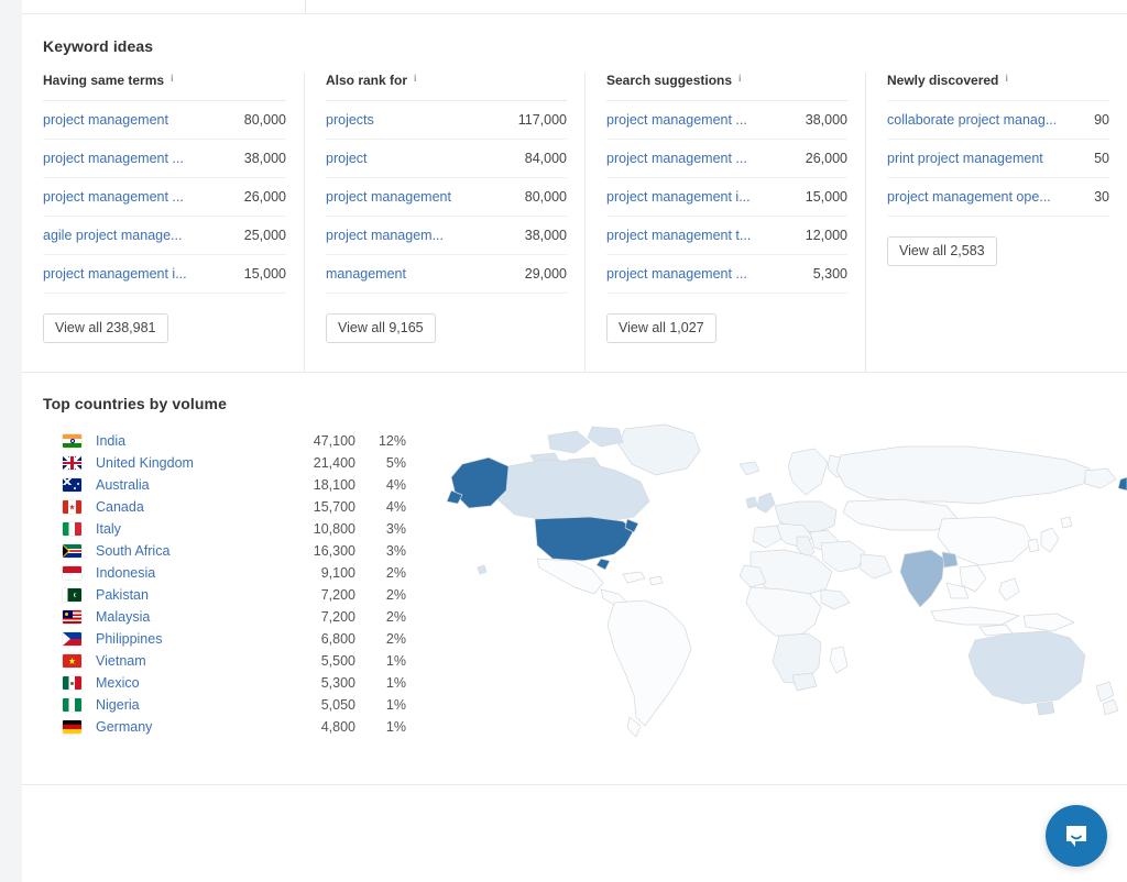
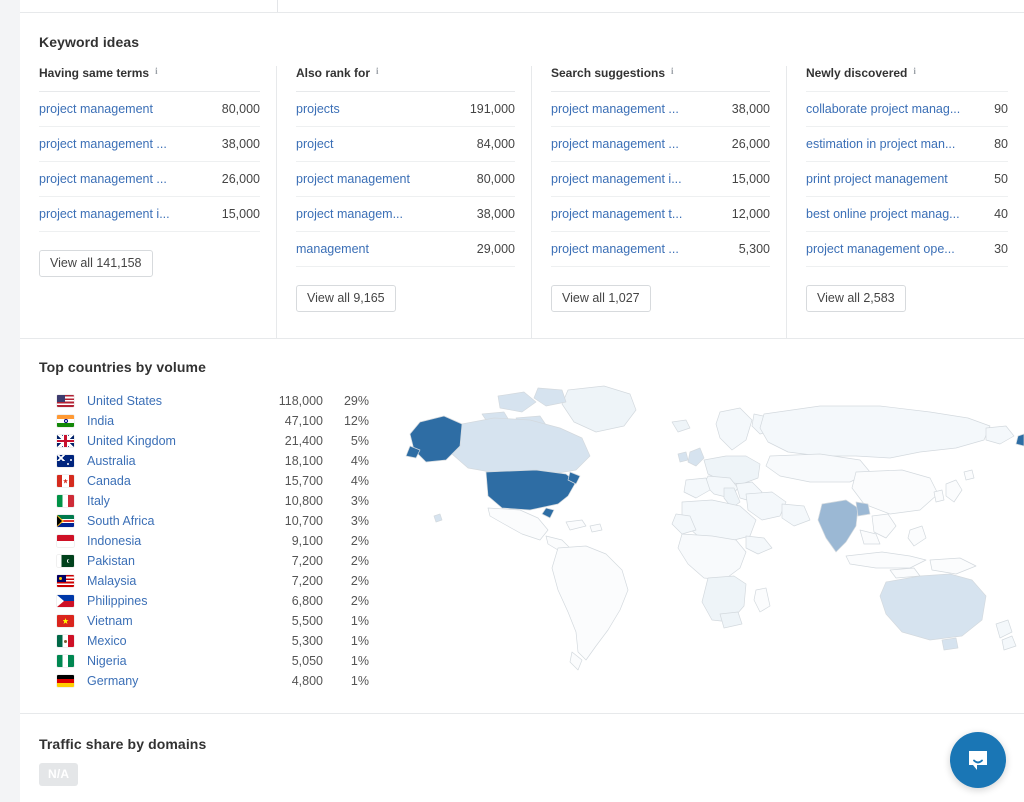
  Keyword ideas
  Having same terms
  i
  project management
  80,000
  project management ...
  38,000
  project management ...
  26,000
- agile project manage...
- 25,000
  project management i...
  15,000
- View all 238,981
+ View all 141,158
  Also rank for
  i
  projects
- 117,000
+ 191,000
  project
  84,000
  project management
  80,000
  project managem...
  38,000
  management
  29,000
  View all 9,165
  Search suggestions
  i
  project management ...
  38,000
  project management ...
  26,000
  project management i...
  15,000
  project management t...
  12,000
  project management ...
  5,300
  View all 1,027
  Newly discovered
  i
  collaborate project manag...
  90
+ estimation in project man...
+ 80
  print project management
  50
+ best online project manag...
+ 40
  project management ope...
  30
  View all 2,583
  Top countries by volume
+ United States
+ 118,000
+ 29%
  India
  47,100
  12%
  United Kingdom
  21,400
  5%
  Australia
  18,100
  4%
  Canada
  15,700
  4%
  Italy
  10,800
  3%
  South Africa
- 16,300
+ 10,700
  3%
  Indonesia
  9,100
  2%
  Pakistan
  7,200
  2%
  Malaysia
  7,200
  2%
  Philippines
  6,800
  2%
  Vietnam
  5,500
  1%
  Mexico
  5,300
  1%
  Nigeria
  5,050
  1%
  Germany
  4,800
  1%
+ Traffic share by domains
+ N/A
